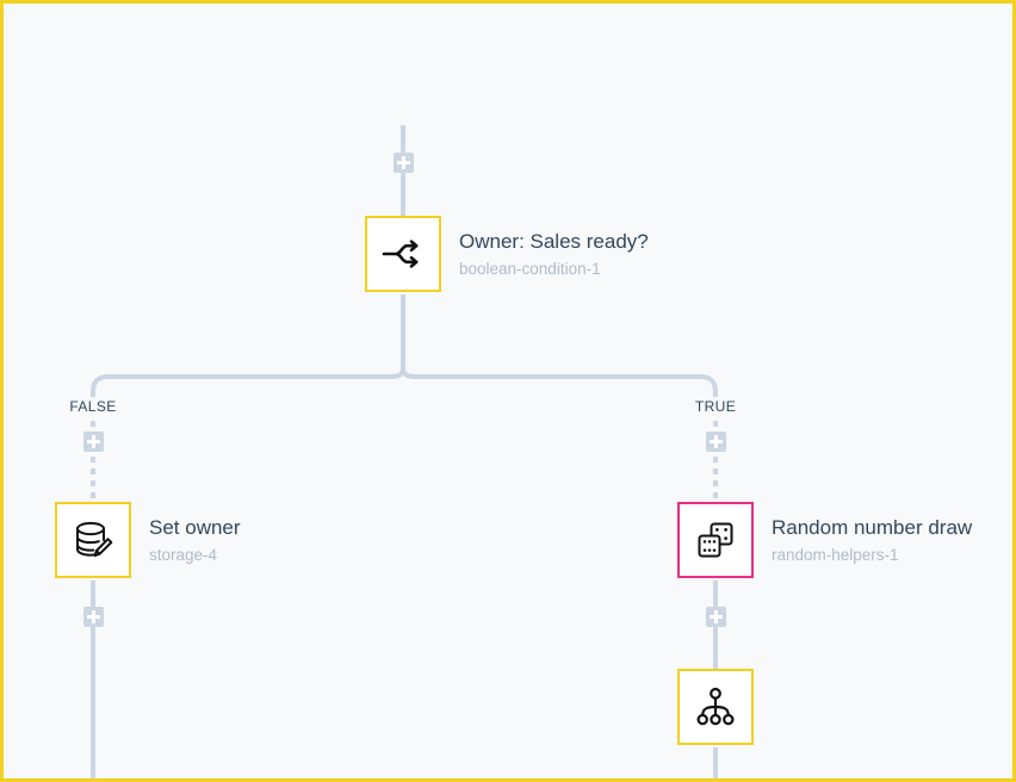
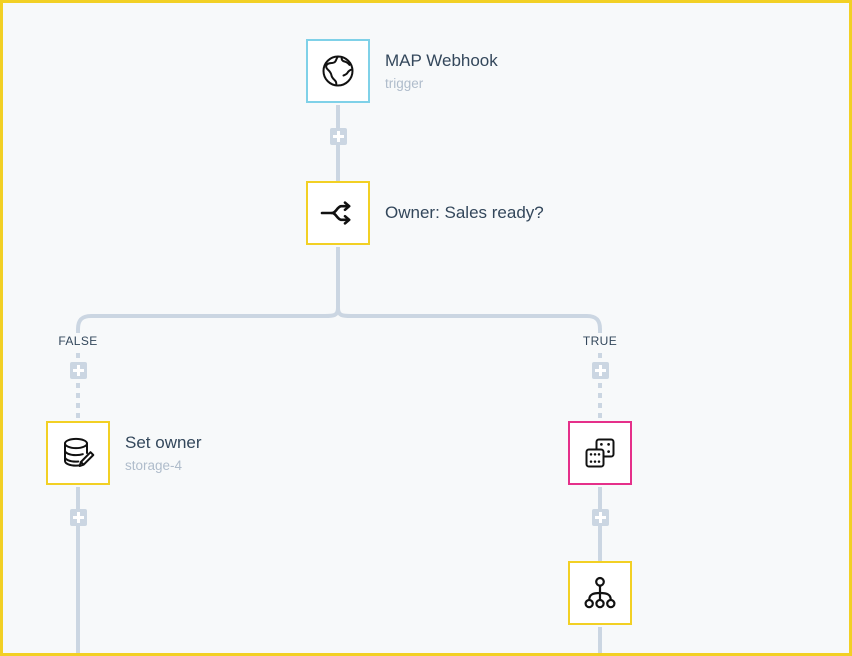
  FALSE
  TRUE
+ MAP Webhook
+ trigger
  Owner: Sales ready?
- boolean-condition-1
  Set owner
  storage-4
- Random number draw
- random-helpers-1
